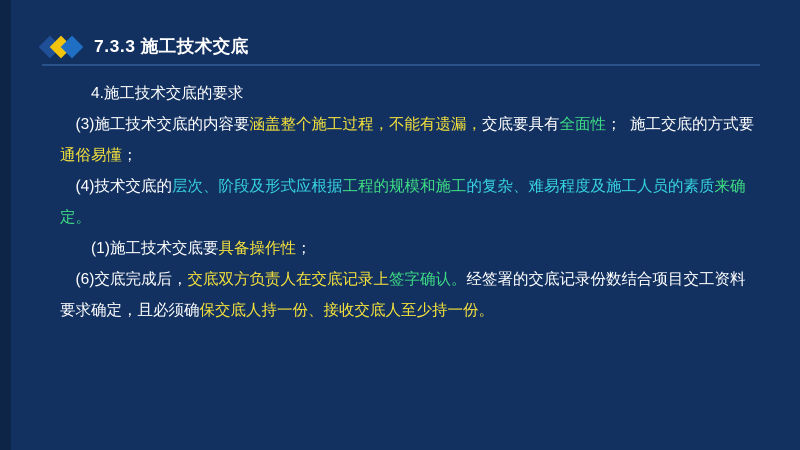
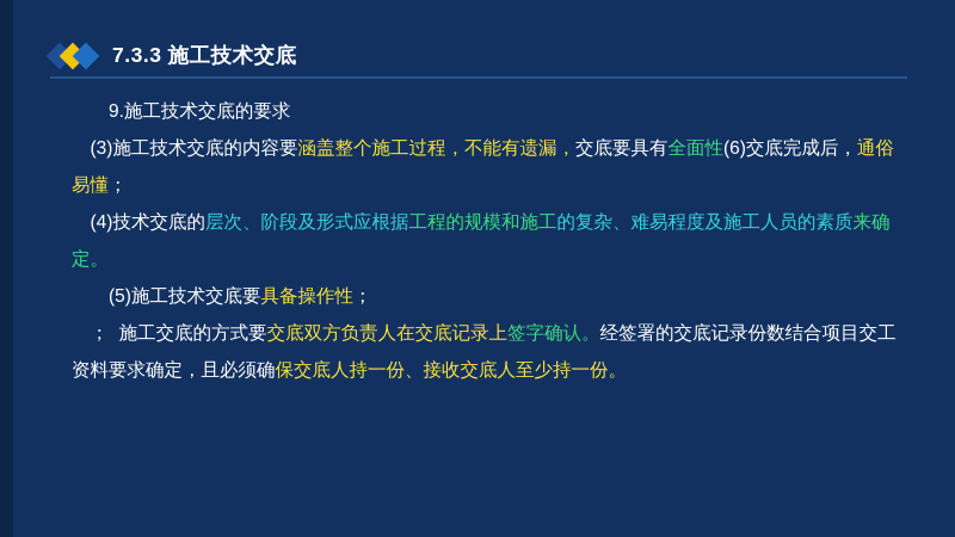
  7.3.3 施工技术交底
- 4.施工技术交底的要求
+ 9.施工技术交底的要求
- (3)施工技术交底的内容要涵盖整个施工过程，不能有遗漏，交底要具有全面性； 施工交底的方式要通俗易懂；
+ (3)施工技术交底的内容要涵盖整个施工过程，不能有遗漏，交底要具有全面性(6)交底完成后，通俗易懂；
  (4)技术交底的层次、阶段及形式应根据工程的规模和施工的复杂、难易程度及施工人员的素质来确定。
- (1)施工技术交底要具备操作性；
+ (5)施工技术交底要具备操作性；
- (6)交底完成后，交底双方负责人在交底记录上签字确认。经签署的交底记录份数结合项目交工资料要求确定，且必须确保交底人持一份、接收交底人至少持一份。
+ ； 施工交底的方式要交底双方负责人在交底记录上签字确认。经签署的交底记录份数结合项目交工资料要求确定，且必须确保交底人持一份、接收交底人至少持一份。
